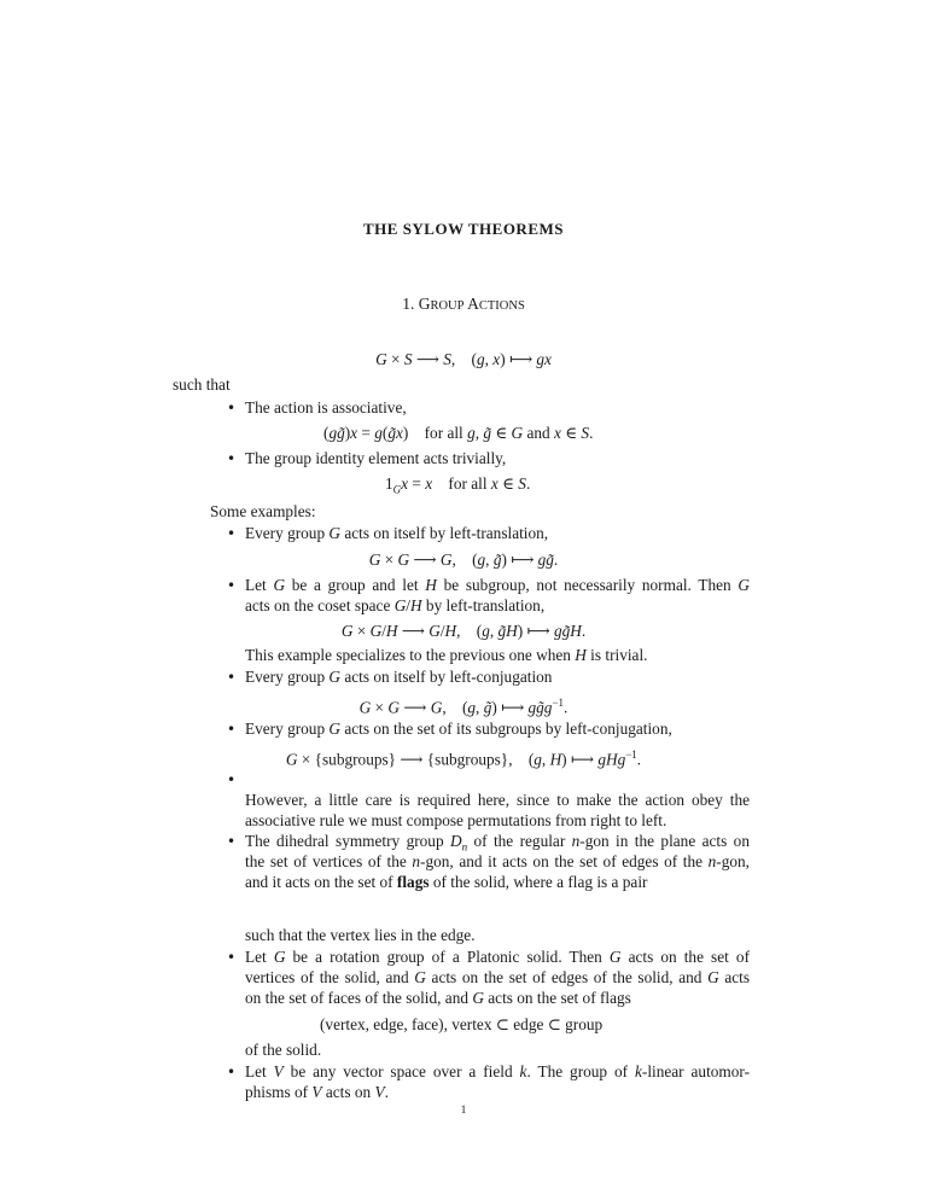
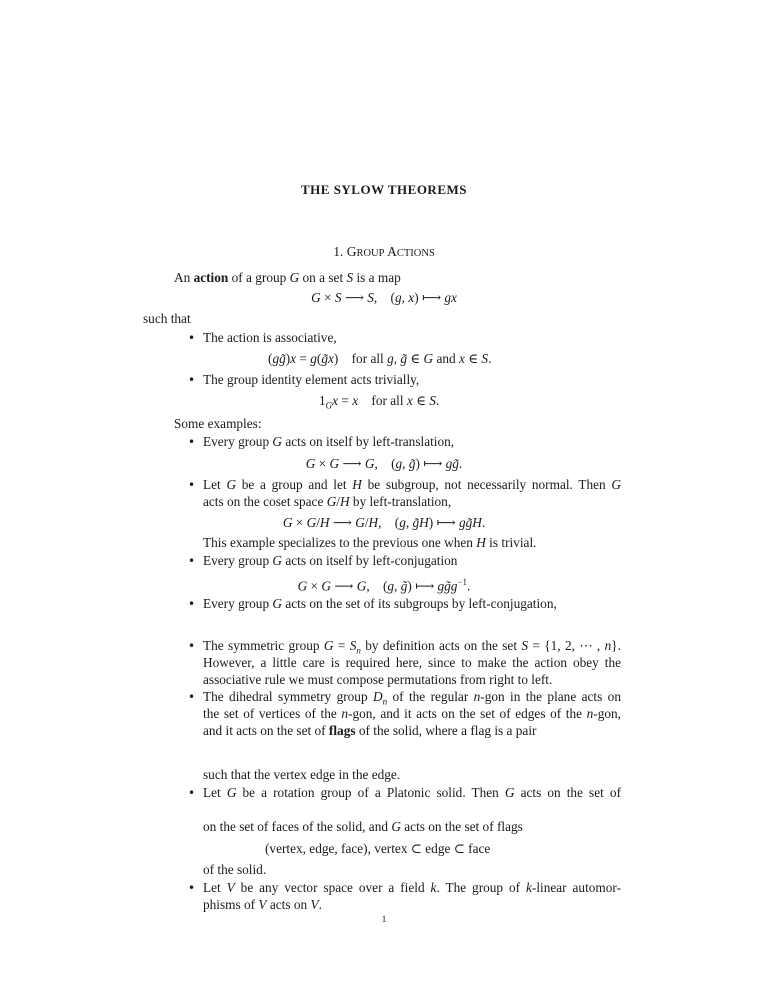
  THE SYLOW THEOREMS
  1. GROUP ACTIONS
+ An action of a group G on a set S is a map
  G × S ⟶ S, (g, x) ⟼ gx
  such that
  •
  The action is associative,
  (gg̃)x = g(g̃x) for all g, g̃ ∈ G and x ∈ S.
  •
  The group identity element acts trivially,
  1Gx = x for all x ∈ S.
  Some examples:
  •
  Every group G acts on itself by left-translation,
  G × G ⟶ G, (g, g̃) ⟼ gg̃.
  •
  Let G be a group and let H be subgroup, not necessarily normal. Then G
  acts on the coset space G/H by left-translation,
  G × G/H ⟶ G/H, (g, g̃H) ⟼ gg̃H.
  This example specializes to the previous one when H is trivial.
  •
  Every group G acts on itself by left-conjugation
  G × G ⟶ G, (g, g̃) ⟼ gg̃g−1.
  •
  Every group G acts on the set of its subgroups by left-conjugation,
- G × {subgroups} ⟶ {subgroups}, (g, H) ⟼ gHg−1.
  •
+ The symmetric group G = Sn by definition acts on the set S = {1, 2, ⋯ , n}.
  However, a little care is required here, since to make the action obey the
  associative rule we must compose permutations from right to left.
  •
  The dihedral symmetry group Dn of the regular n-gon in the plane acts on
  the set of vertices of the n-gon, and it acts on the set of edges of the n-gon,
  and it acts on the set of flags of the solid, where a flag is a pair
- such that the vertex lies in the edge.
+ such that the vertex edge in the edge.
  •
  Let G be a rotation group of a Platonic solid. Then G acts on the set of
- vertices of the solid, and G acts on the set of edges of the solid, and G acts
  on the set of faces of the solid, and G acts on the set of flags
- (vertex, edge, face), vertex ⊂ edge ⊂ group
+ (vertex, edge, face), vertex ⊂ edge ⊂ face
  of the solid.
  •
  Let V be any vector space over a field k. The group of k-linear automor-
  phisms of V acts on V.
  1
